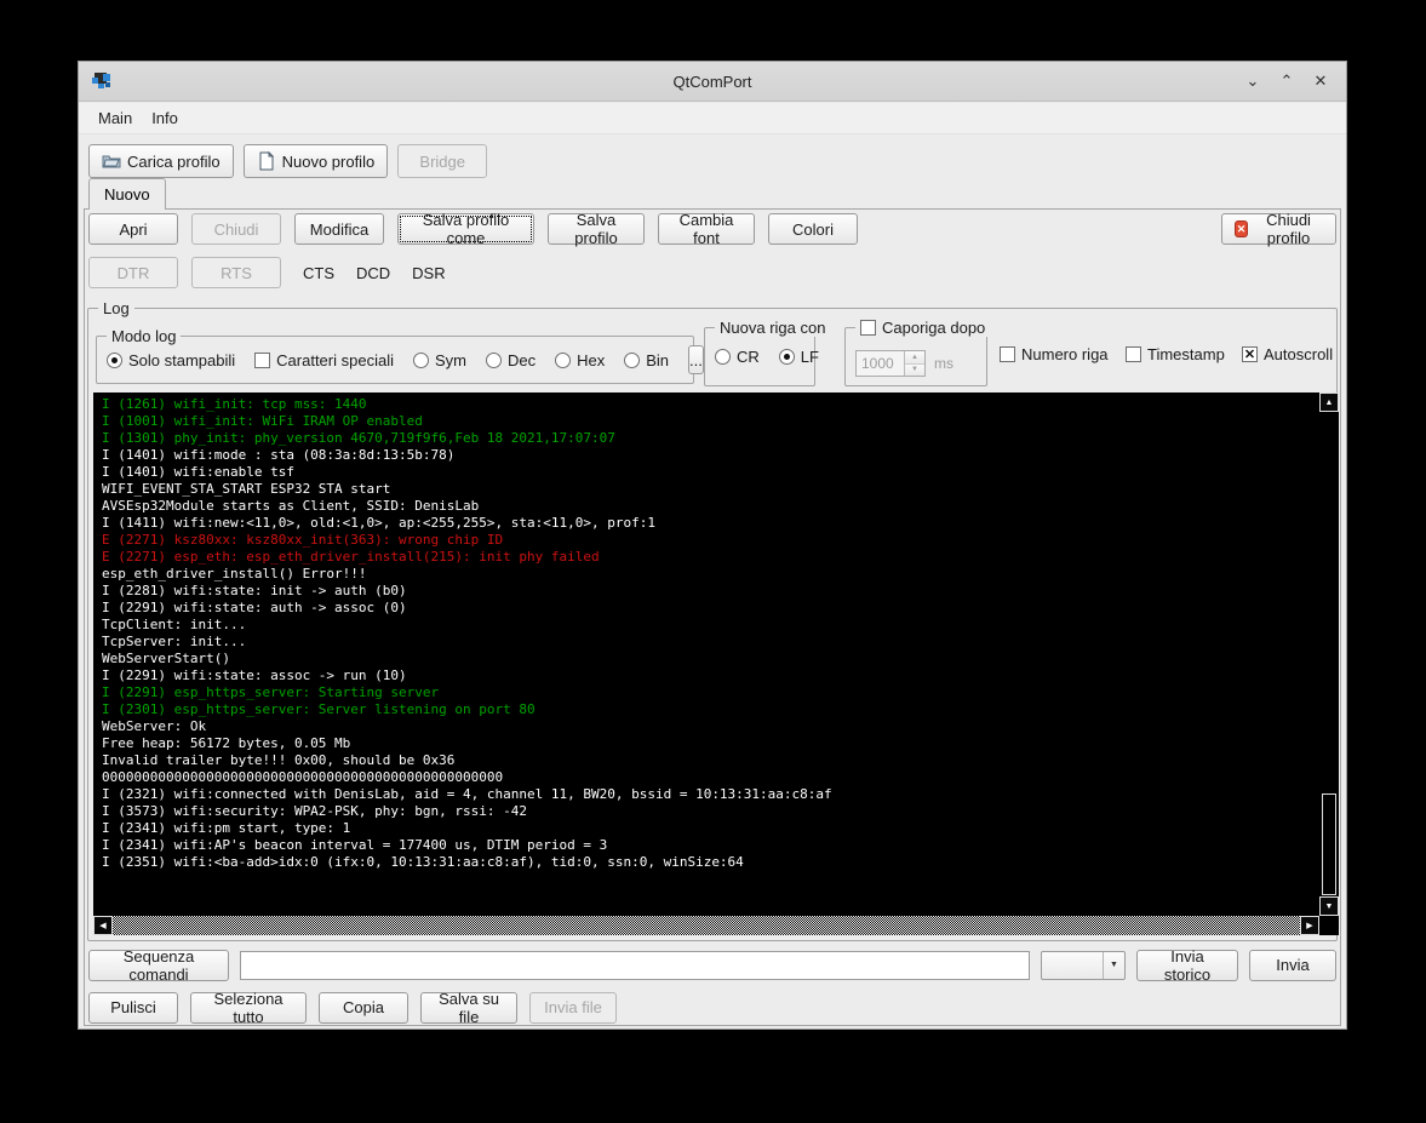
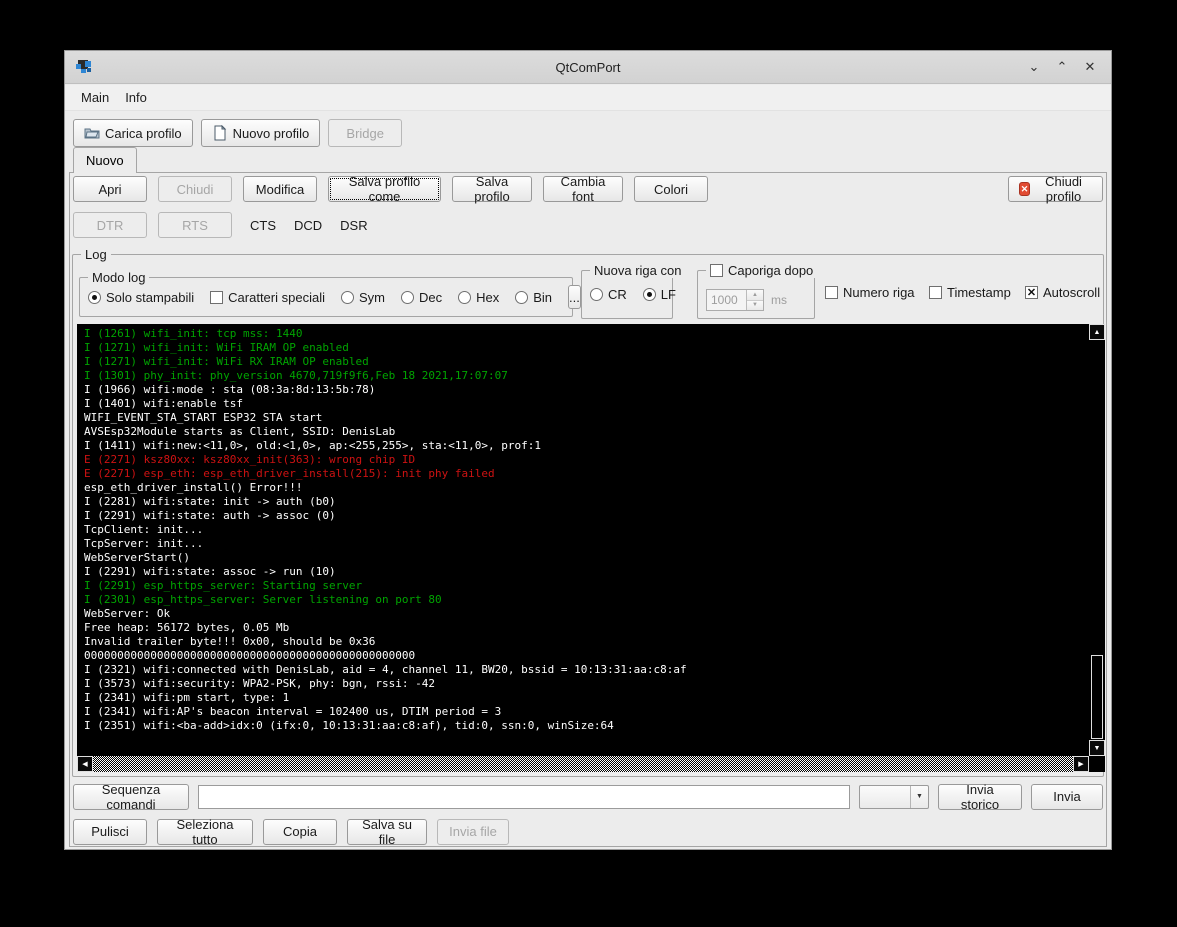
  QtComPort
  ⌄
  ⌃
  ✕
  Main
  Info
  Carica profilo
  Nuovo profilo
  Bridge
  Nuovo
  Apri
  Chiudi
  Modifica
  Salva profilo come
  Salva profilo
  Cambia font
  Colori
  ✕
  Chiudi profilo
  DTR
  RTS
  CTS
  DCD
  DSR
  Log
  Modo log
  Solo stampabili
  Caratteri speciali
  Sym
  Dec
  Hex
  Bin
  ...
  Nuova riga con
  CR
  LF
  Caporiga dopo
  1000
  ms
  Numero riga
  Timestamp
  Autoscroll
  I (1261) wifi_init: tcp mss: 1440
- I (1001) wifi_init: WiFi IRAM OP enabled
+ I (1271) wifi_init: WiFi IRAM OP enabled
+ I (1271) wifi_init: WiFi RX IRAM OP enabled
  I (1301) phy_init: phy_version 4670,719f9f6,Feb 18 2021,17:07:07
- I (1401) wifi:mode : sta (08:3a:8d:13:5b:78)
+ I (1966) wifi:mode : sta (08:3a:8d:13:5b:78)
  I (1401) wifi:enable tsf
  WIFI_EVENT_STA_START ESP32 STA start
  AVSEsp32Module starts as Client, SSID: DenisLab
  I (1411) wifi:new:<11,0>, old:<1,0>, ap:<255,255>, sta:<11,0>, prof:1
  E (2271) ksz80xx: ksz80xx_init(363): wrong chip ID
  E (2271) esp_eth: esp_eth_driver_install(215): init phy failed
  esp_eth_driver_install() Error!!!
  I (2281) wifi:state: init -> auth (b0)
  I (2291) wifi:state: auth -> assoc (0)
  TcpClient: init...
  TcpServer: init...
  WebServerStart()
  I (2291) wifi:state: assoc -> run (10)
  I (2291) esp_https_server: Starting server
  I (2301) esp_https_server: Server listening on port 80
  WebServer: Ok
  Free heap: 56172 bytes, 0.05 Mb
  Invalid trailer byte!!! 0x00, should be 0x36
  00000000000000000000000000000000000000000000000000
  I (2321) wifi:connected with DenisLab, aid = 4, channel 11, BW20, bssid = 10:13:31:aa:c8:af
  I (3573) wifi:security: WPA2-PSK, phy: bgn, rssi: -42
  I (2341) wifi:pm start, type: 1
- I (2341) wifi:AP's beacon interval = 177400 us, DTIM period = 3
+ I (2341) wifi:AP's beacon interval = 102400 us, DTIM period = 3
  I (2351) wifi:<ba-add>idx:0 (ifx:0, 10:13:31:aa:c8:af), tid:0, ssn:0, winSize:64
  Sequenza comandi
  Invia storico
  Invia
  Pulisci
  Seleziona tutto
  Copia
  Salva su file
  Invia file
